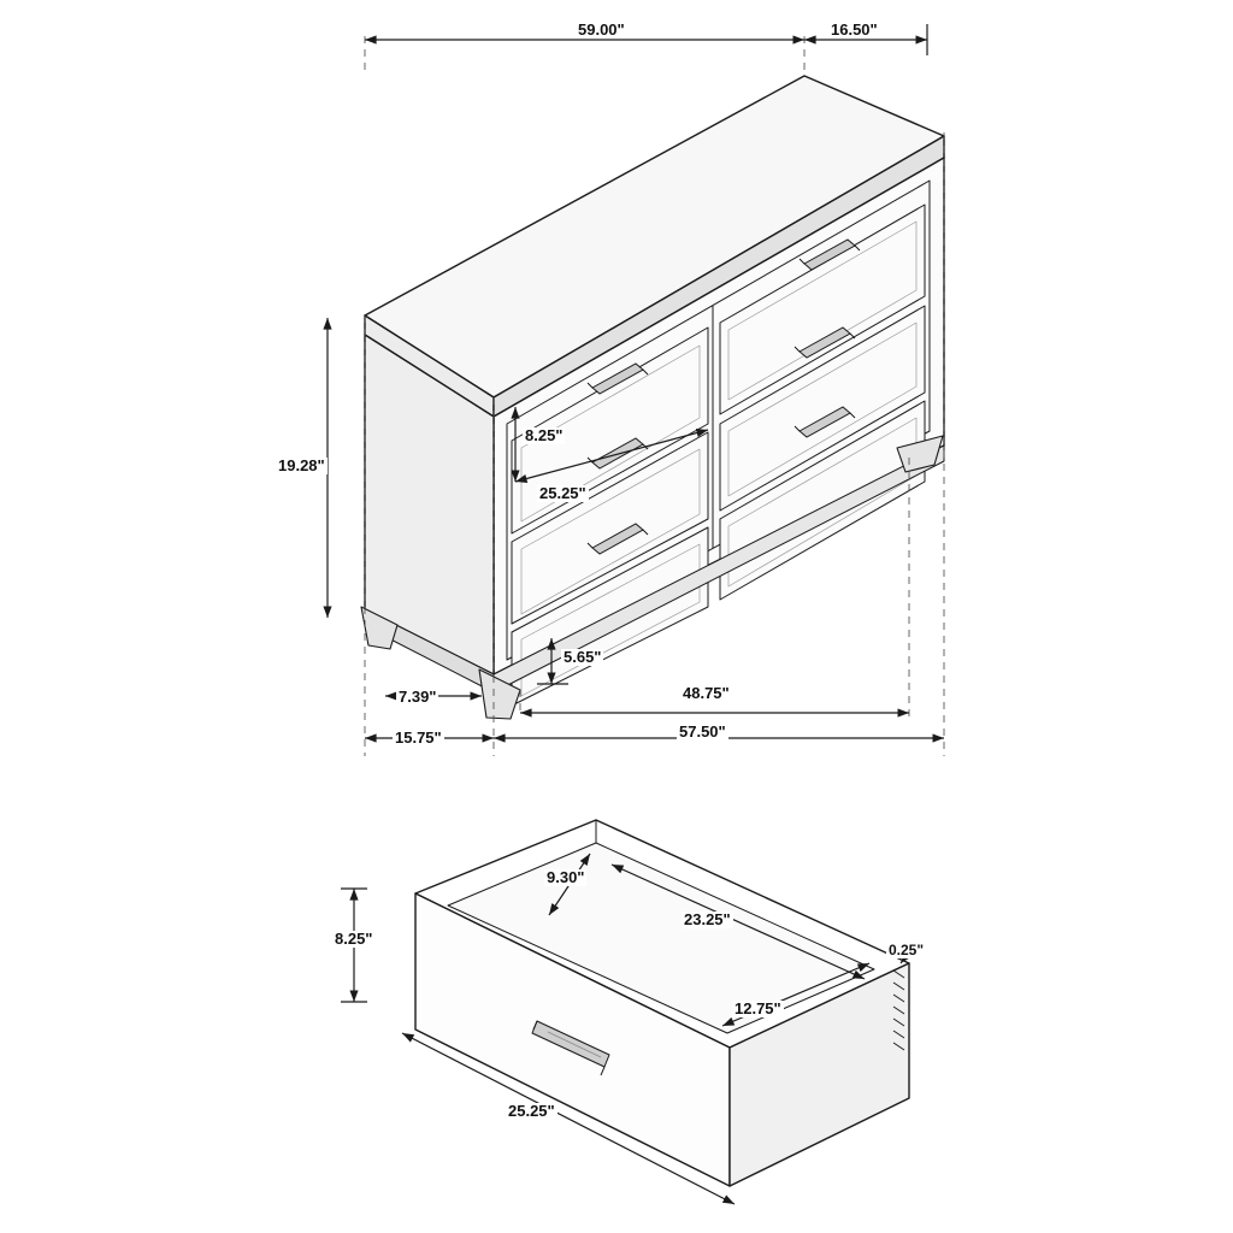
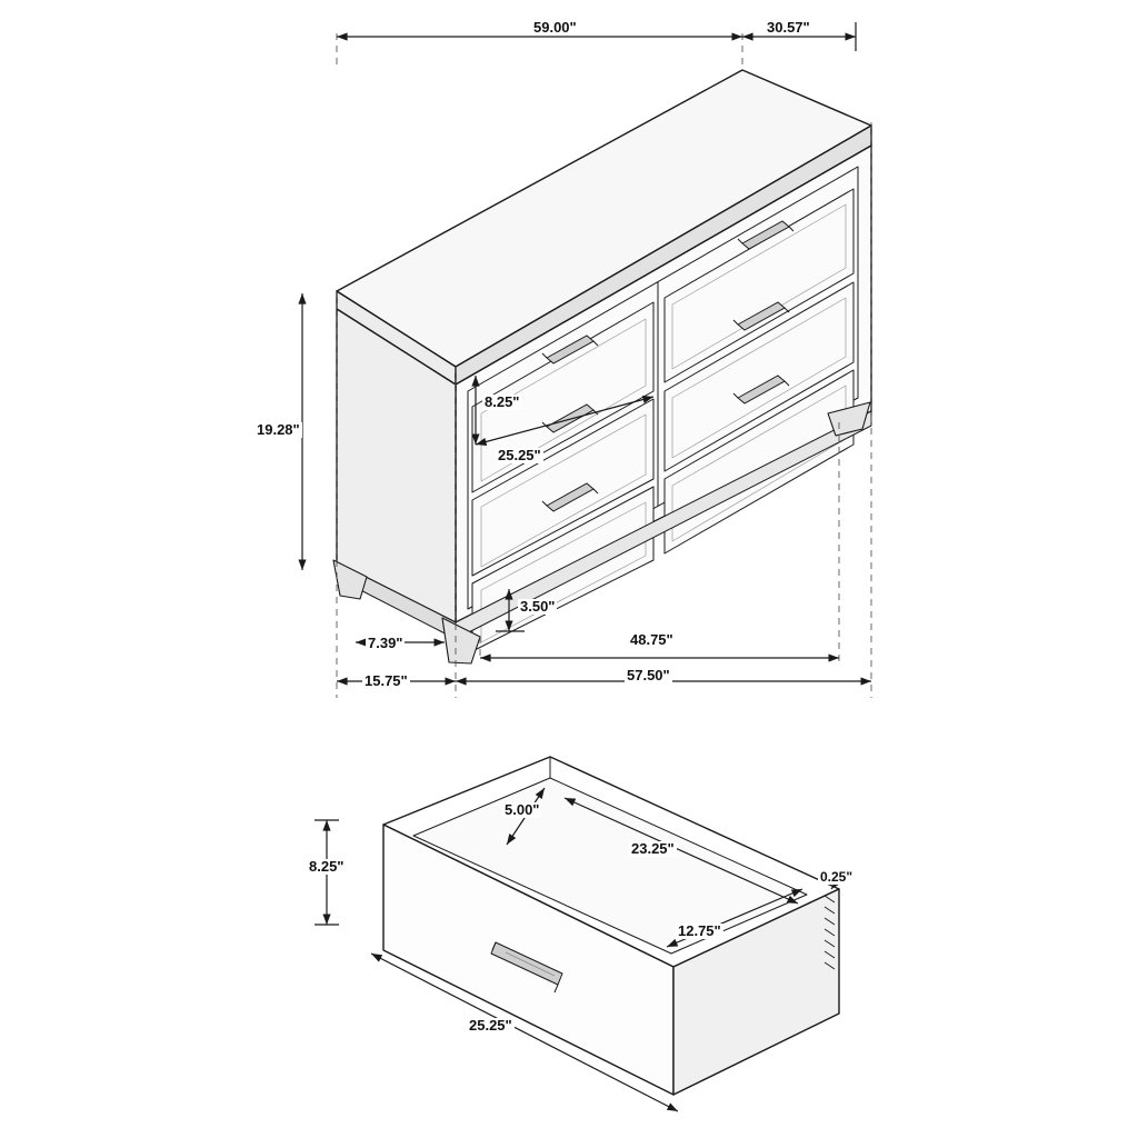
  59.00"
- 16.50"
+ 30.57"
  19.28"
  8.25"
  25.25"
- 5.65"
+ 3.50"
  7.39"
  15.75"
  48.75"
  57.50"
- 9.30"
+ 5.00"
  23.25"
  8.25"
  0.25"
  12.75"
  25.25"
